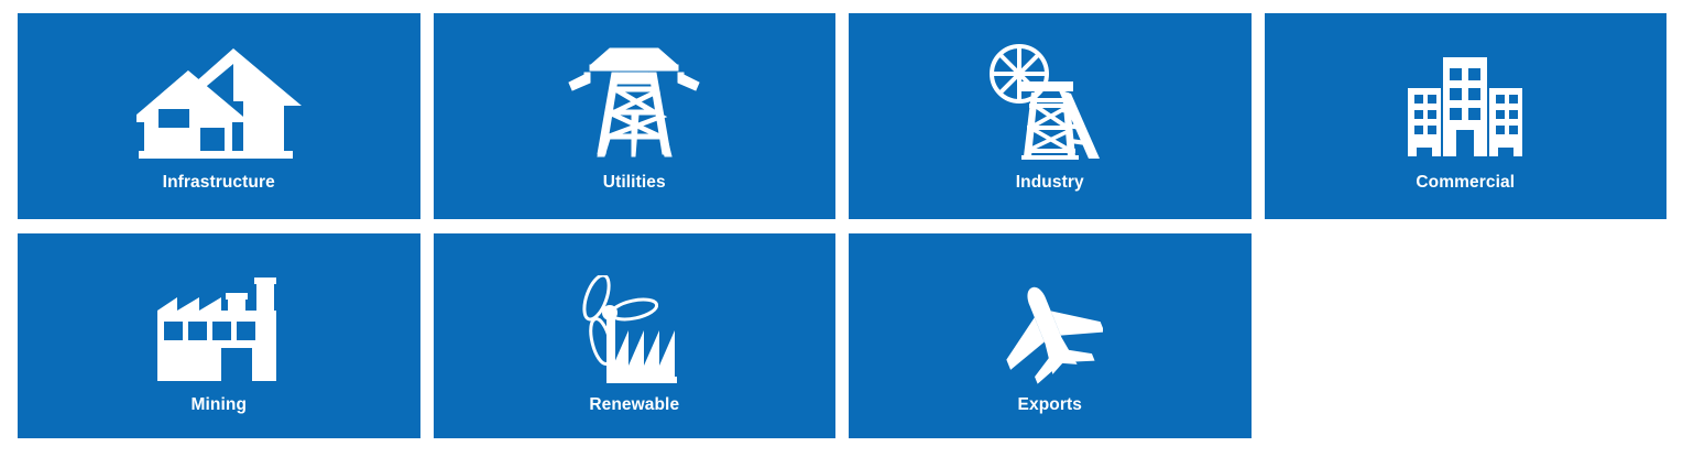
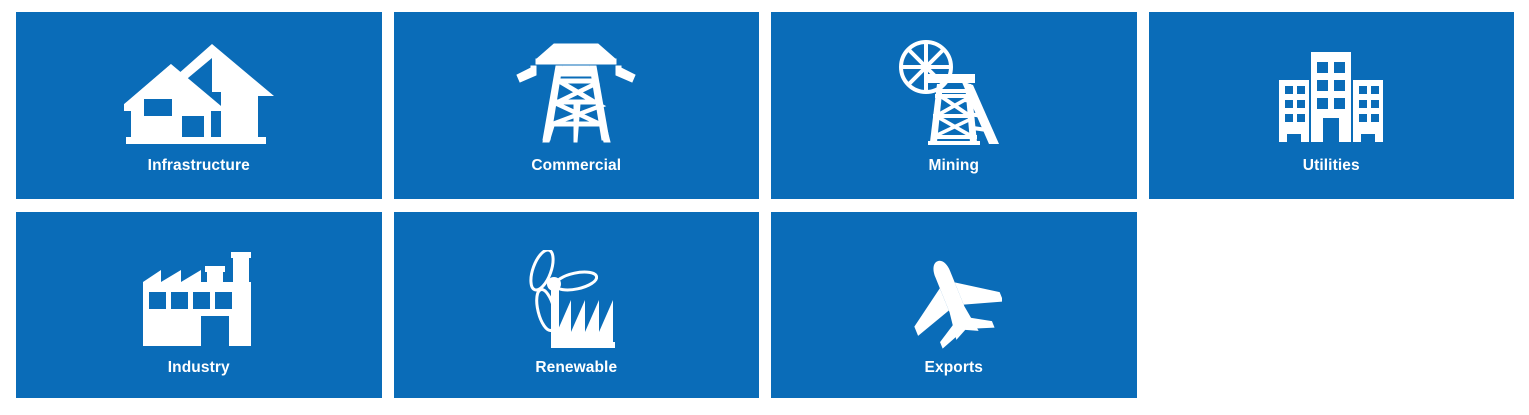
  Infrastructure
- Utilities
+ Commercial
- Industry
+ Mining
- Commercial
+ Utilities
- Mining
+ Industry
  Renewable
  Exports
